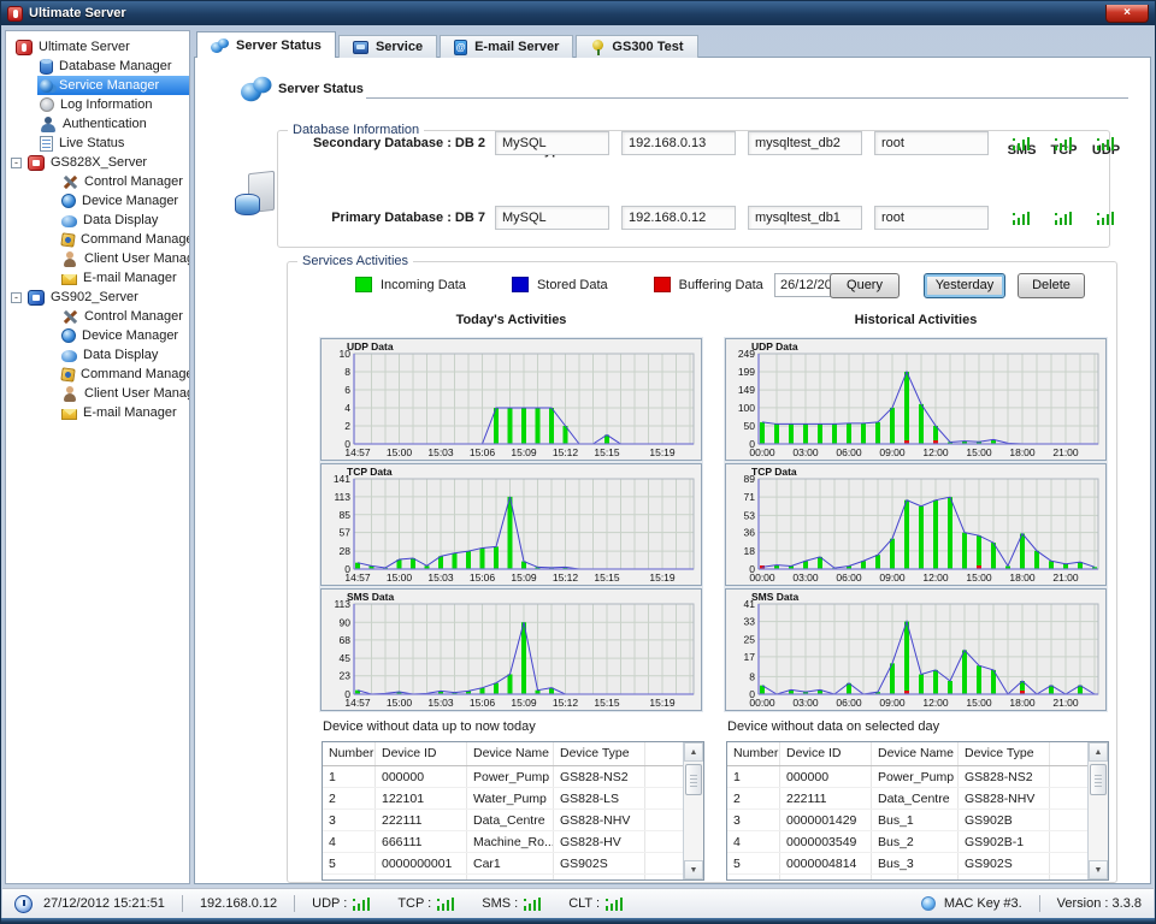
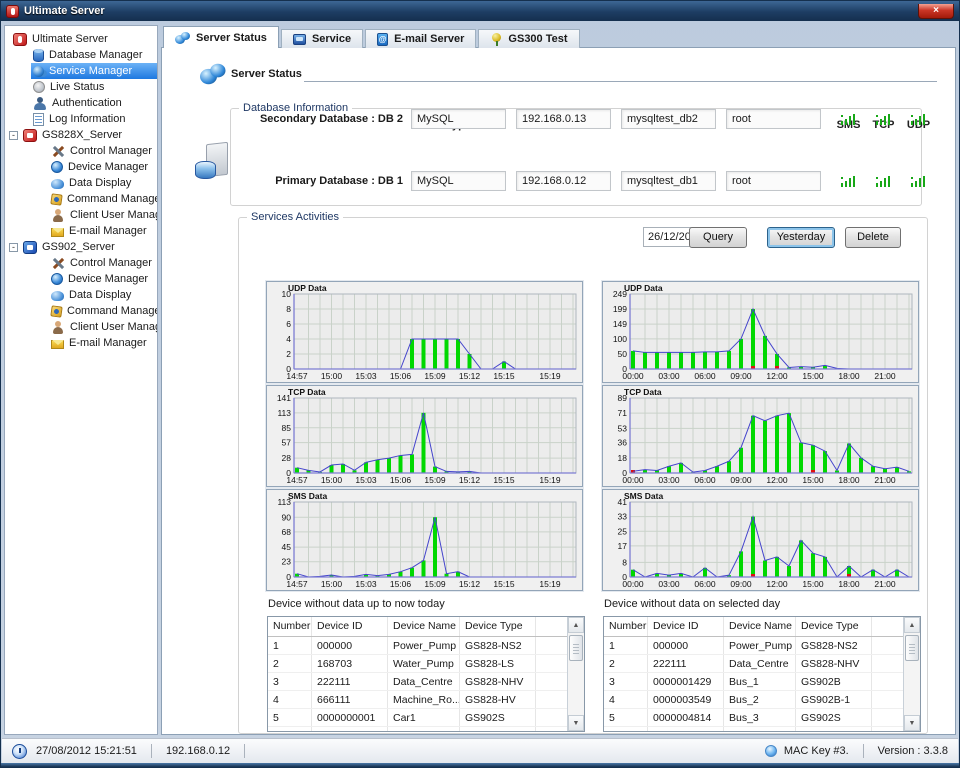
  Ultimate Server
  ×
  Ultimate Server
  Database Manager
  Service Manager
- Log Information
+ Live Status
  Authentication
- Live Status
+ Log Information
  -
  GS828X_Server
  Control Manager
  Device Manager
  Data Display
  Command Manag
  Client User Mana
  E-mail Manager
  -
  GS902_Server
  Control Manager
  Device Manager
  Data Display
  Command Manag
  Client User Mana
  E-mail Manager
  Server Status
  Service
  E-mail Server
  GS300 Test
  Server Status
  Database Information
  SMS
  TCP
  UDP
- Primary Database : DB 7
+ Primary Database : DB 1
  MySQL
  192.168.0.12
  mysqltest_db1
  root
  Secondary Database : DB 2
  MySQL
  192.168.0.13
  mysqltest_db2
  root
  Services Activities
- Incoming Data
- Stored Data
- Buffering Data
  26/12/20
  Query
  Yesterday
  Delete
- Today's Activities
- Historical Activities
  0
  2
  4
  6
  8
  10
  14:57
  15:00
  15:03
  15:06
  15:09
  15:12
  15:15
  15:19
  UDP Data
  0
  50
  100
  149
  199
  249
  00:00
  03:00
  06:00
  09:00
  12:00
  15:00
  18:00
  21:00
  UDP Data
  0
  28
  57
  85
  113
  141
  14:57
  15:00
  15:03
  15:06
  15:09
  15:12
  15:15
  15:19
  TCP Data
  0
  18
  36
  53
  71
  89
  00:00
  03:00
  06:00
  09:00
  12:00
  15:00
  18:00
  21:00
  TCP Data
  0
  23
  45
  68
  90
  113
  14:57
  15:00
  15:03
  15:06
  15:09
  15:12
  15:15
  15:19
  SMS Data
  0
  8
  17
  25
  33
  41
  00:00
  03:00
  06:00
  09:00
  12:00
  15:00
  18:00
  21:00
  SMS Data
  Device without data up to now today
  Device without data on selected day
  Number
  Device ID
  Device Name
  Device Type
  1
  000000
  Power_Pump
  GS828-NS2
  2
- 122101
+ 168703
  Water_Pump
  GS828-LS
  3
  222111
  Data_Centre
  GS828-NHV
  4
  666111
  Machine_Ro...
  GS828-HV
  5
  0000000001
  Car1
  GS902S
  Number
  Device ID
  Device Name
  Device Type
  1
  000000
  Power_Pump
  GS828-NS2
  2
  222111
  Data_Centre
  GS828-NHV
  3
  0000001429
  Bus_1
  GS902B
  4
  0000003549
  Bus_2
  GS902B-1
  5
  0000004814
  Bus_3
  GS902S
- 27/12/2012 15:21:51
+ 27/08/2012 15:21:51
  192.168.0.12
- UDP :
- TCP :
- SMS :
- CLT :
  MAC Key #3.
  Version : 3.3.8
